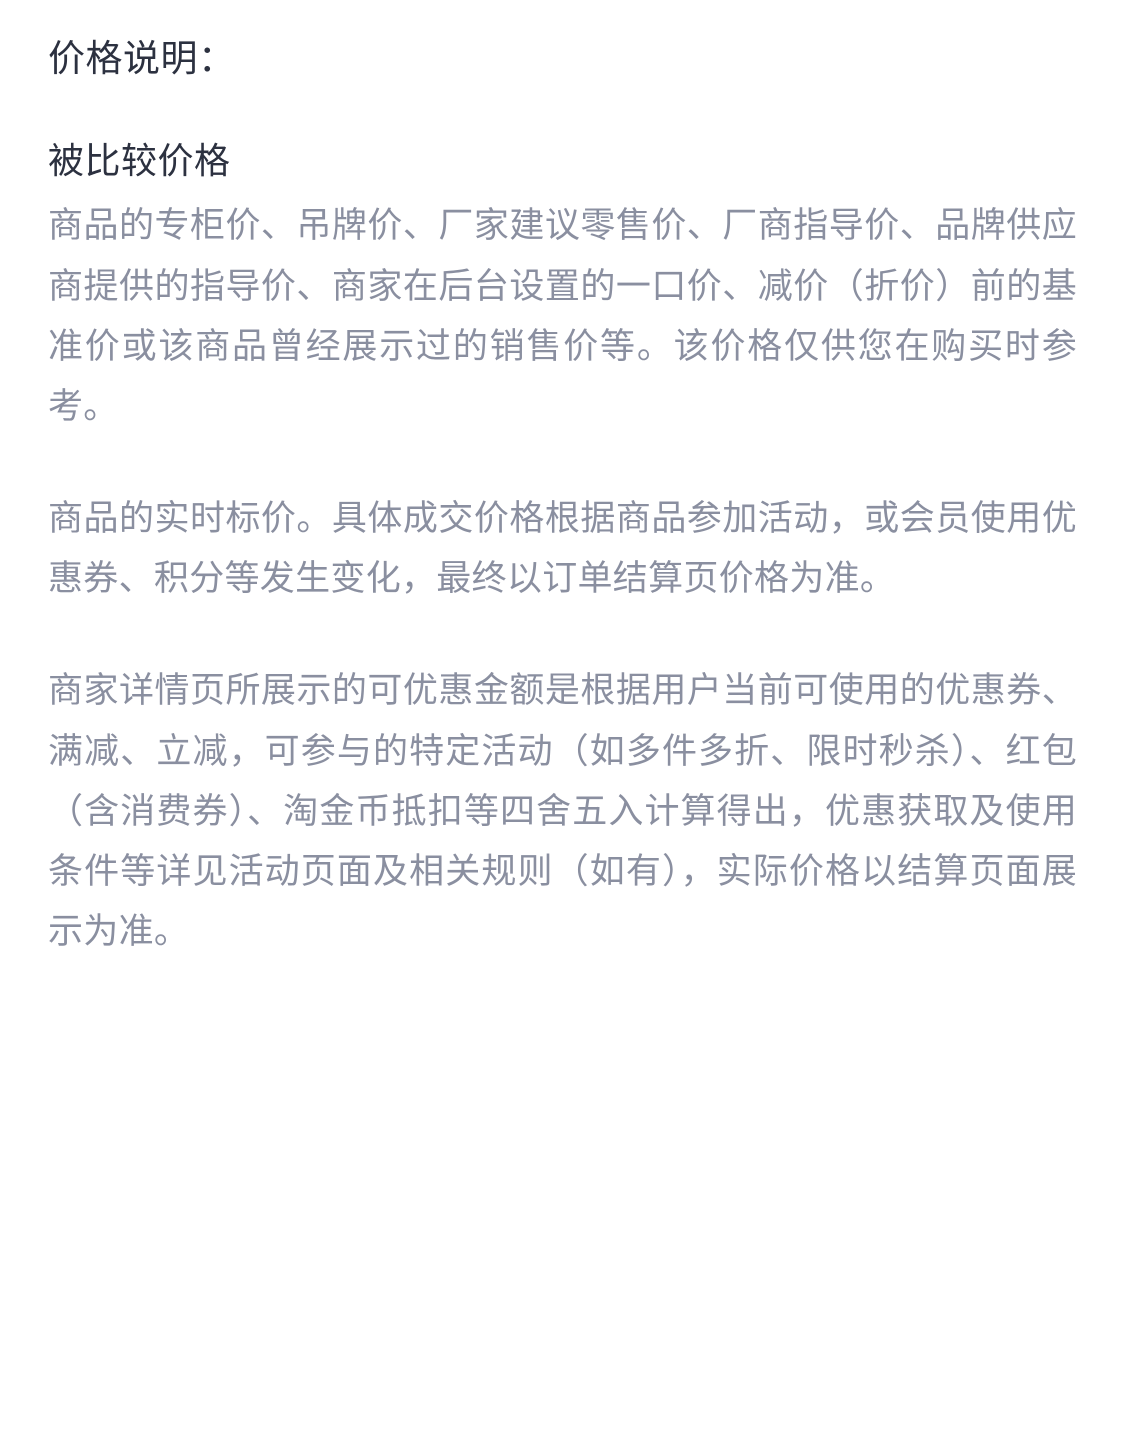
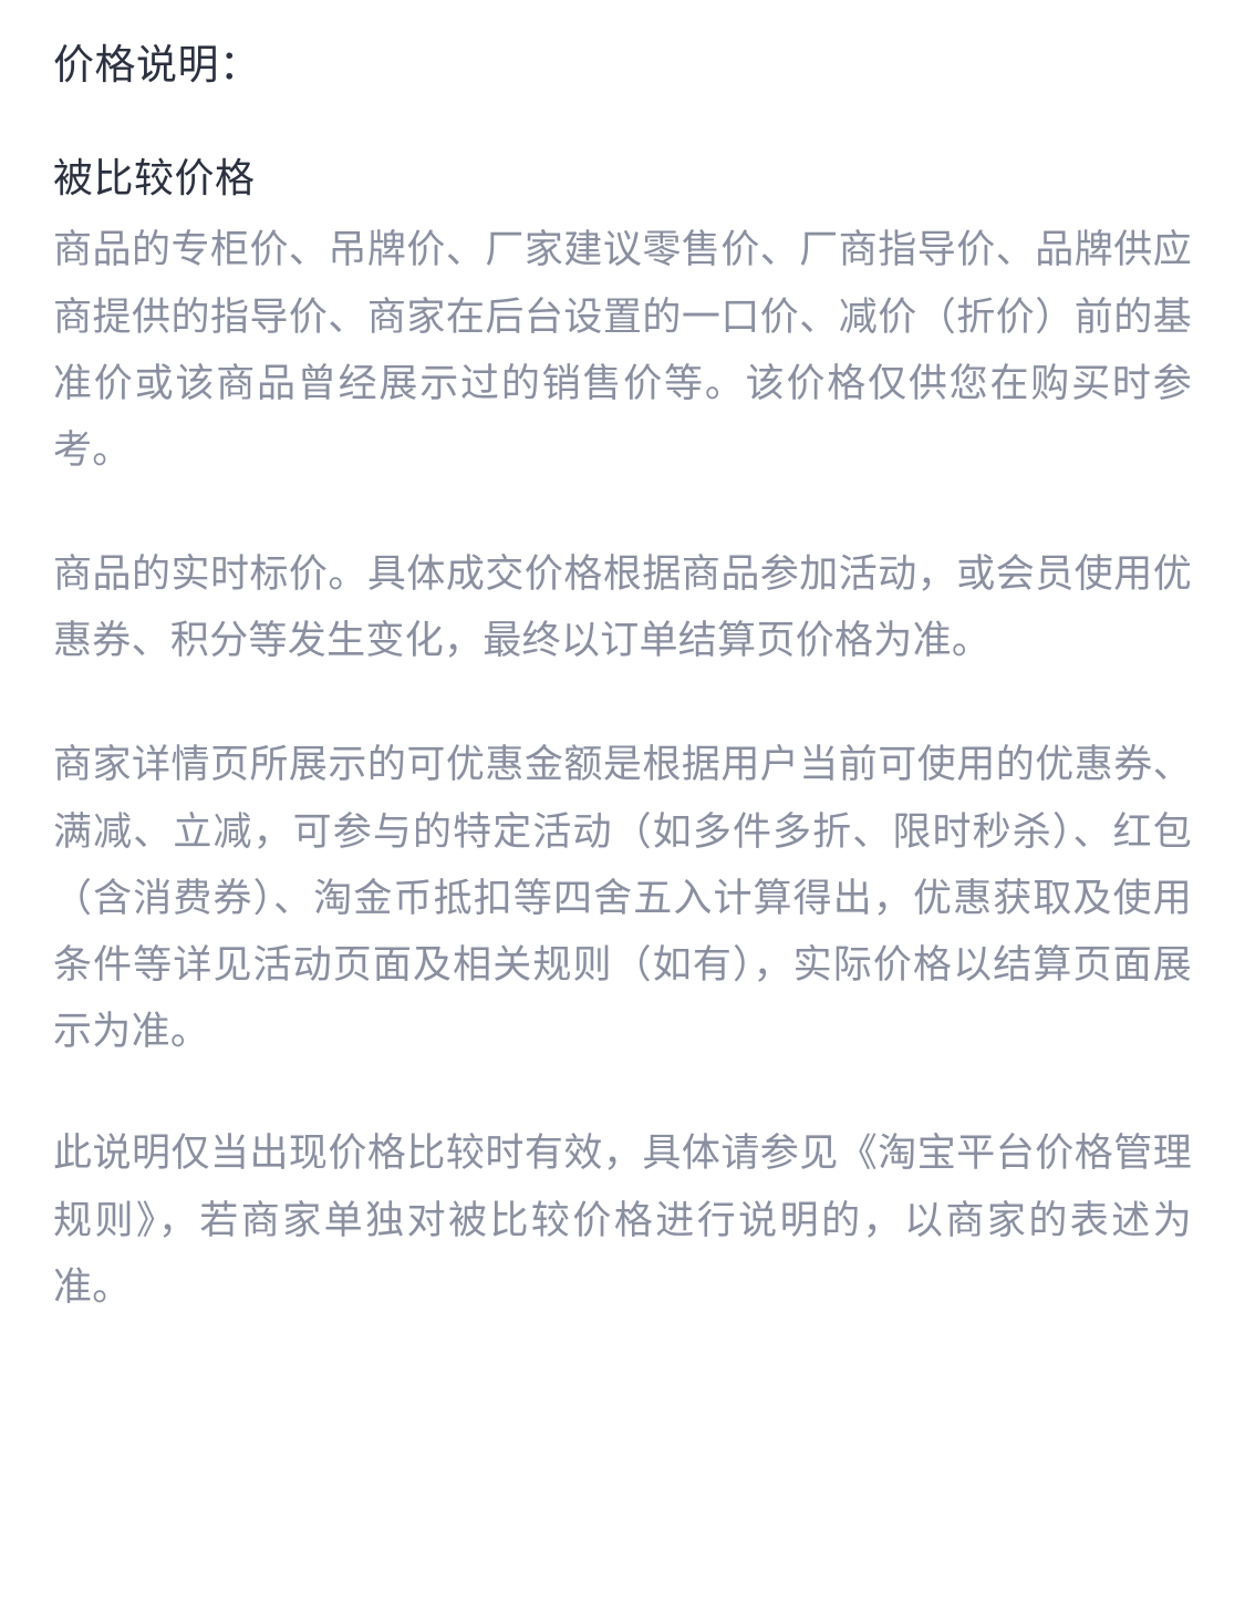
  价格说明：
  被比较价格
  商品的专柜价、吊牌价、厂家建议零售价、厂商指导价、品牌供应商提供的指导价、商家在后台设置的一口价、减价（折价）前的基准价或该商品曾经展示过的销售价等。该价格仅供您在购买时参考。
  商品的实时标价。具体成交价格根据商品参加活动，或会员使用优惠券、积分等发生变化，最终以订单结算页价格为准。
  商家详情页所展示的可优惠金额是根据用户当前可使用的优惠券、满减、立减，可参与的特定活动（如多件多折、限时秒杀）、红包（含消费券）、淘金币抵扣等四舍五入计算得出，优惠获取及使用条件等详见活动页面及相关规则（如有），实际价格以结算页面展示为准。
+ 此说明仅当出现价格比较时有效，具体请参见《淘宝平台价格管理规则》，若商家单独对被比较价格进行说明的，以商家的表述为准。
